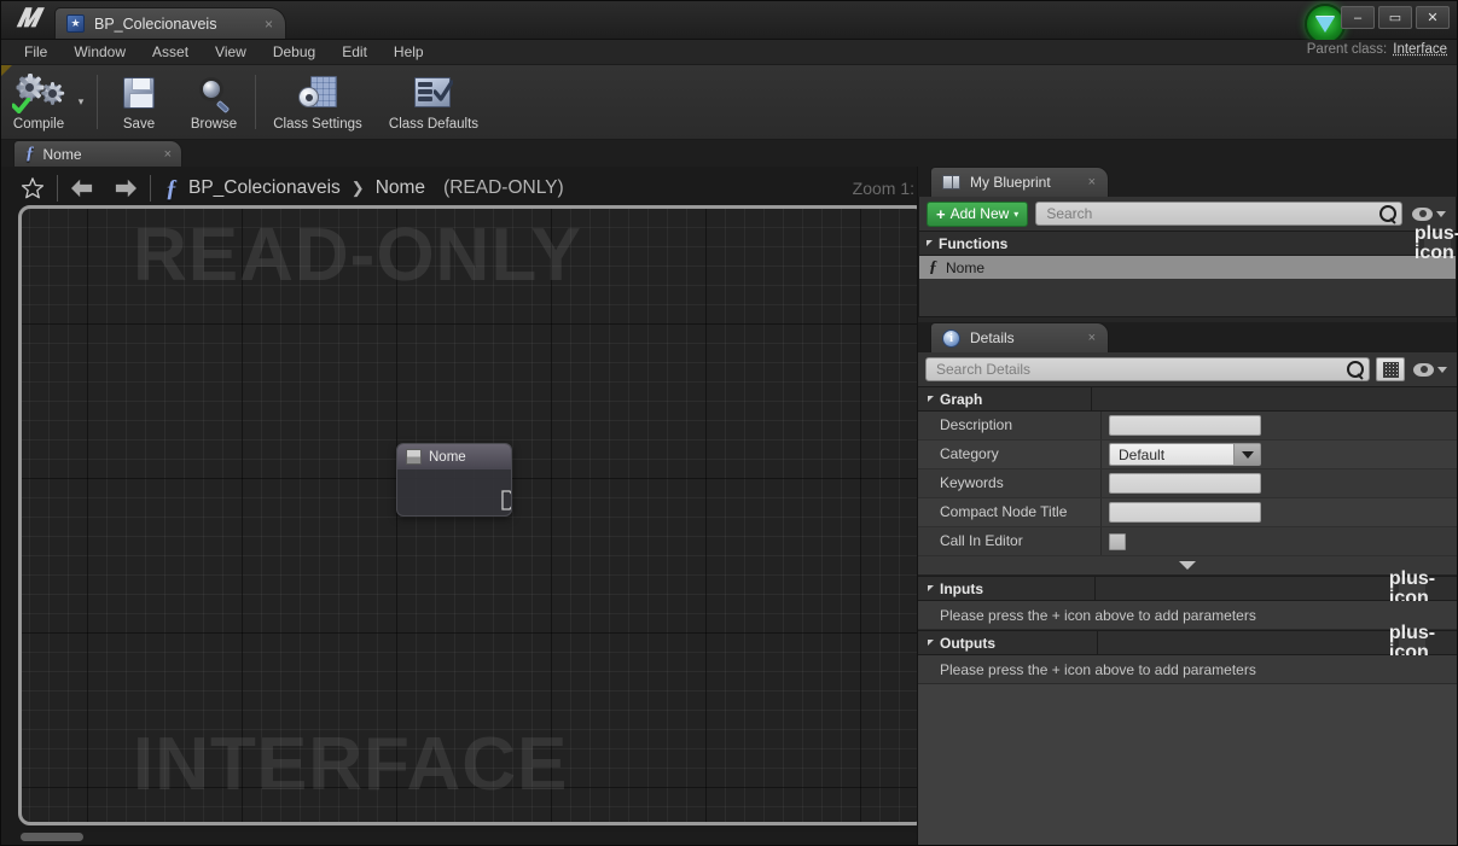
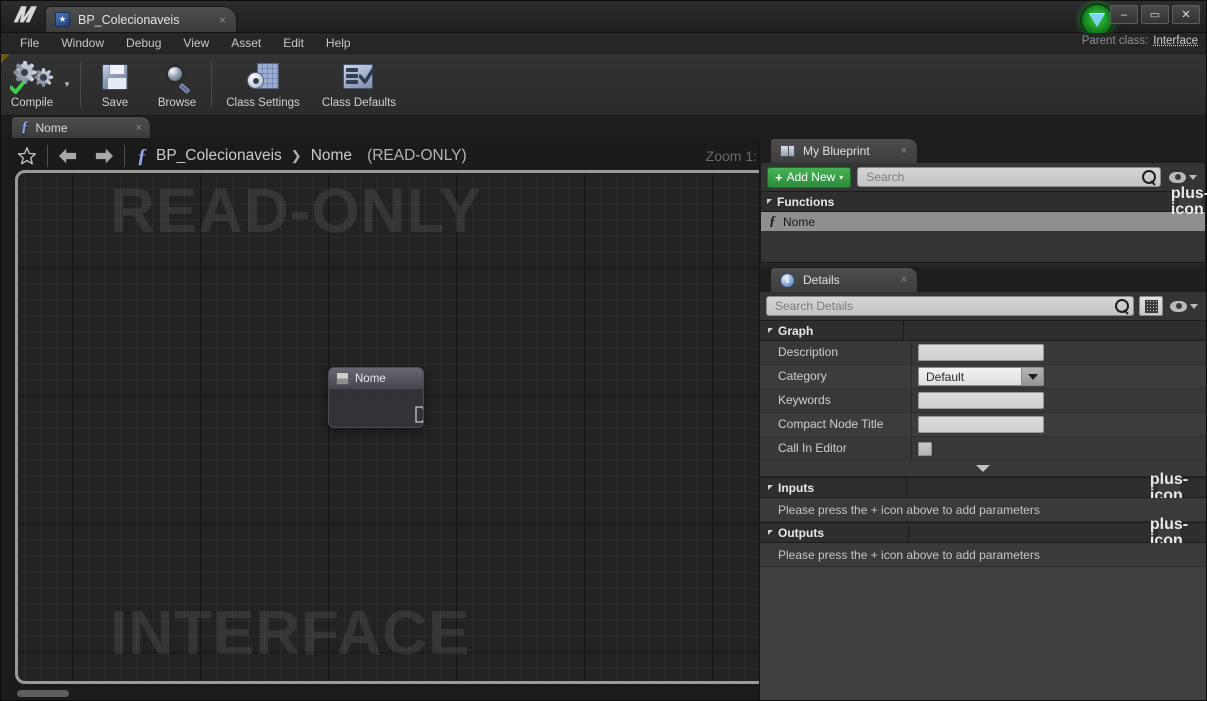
  𝑴
  ★
  BP_Colecionaveis
  ×
  –
  ▭
  ✕
  File
  Window
- Asset
+ Debug
  View
- Debug
+ Asset
  Edit
  Help
  Parent class:
  Interface
  Compile
  ▾
  Save
  Browse
  Class Settings
  Class Defaults
  ƒ
  Nome
  ×
  ƒ
  BP_Colecionaveis
  ❯
  Nome
  (READ-ONLY)
  Zoom 1:
  READ-ONLY
  INTERFACE
  Nome
  My Blueprint
  ×
  +
  Add New
  ▾
  Search
  Functions
  plus-icon
  ƒ
  Nome
  i
  Details
  ×
  Search Details
  Graph
  Description
  Category
  Default
  Keywords
  Compact Node Title
  Call In Editor
  Inputs
  plus-icon
  Please press the + icon above to add parameters
  Outputs
  plus-icon
  Please press the + icon above to add parameters
